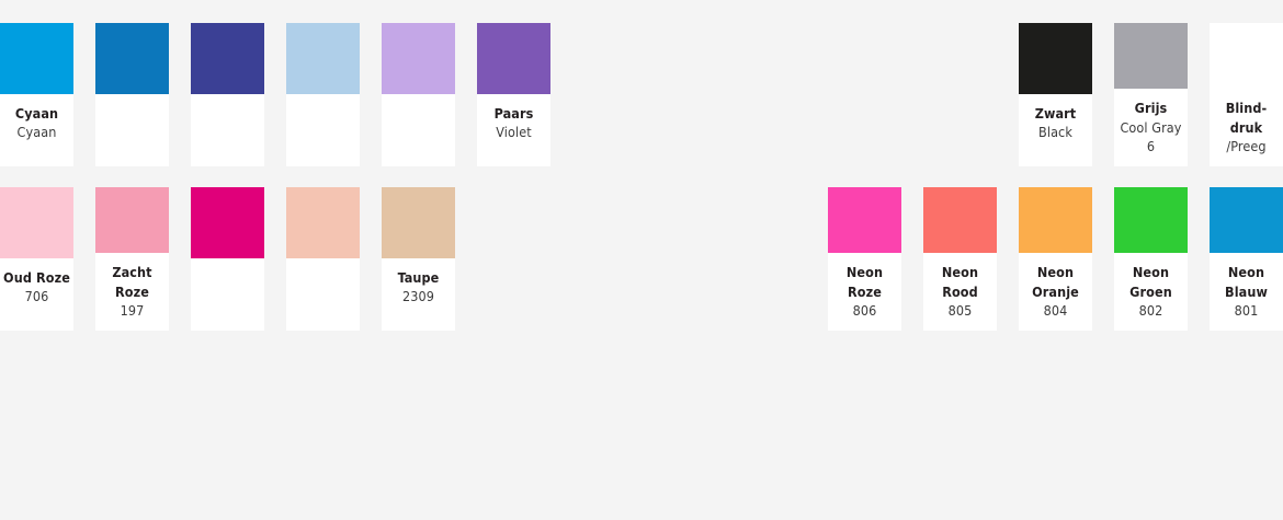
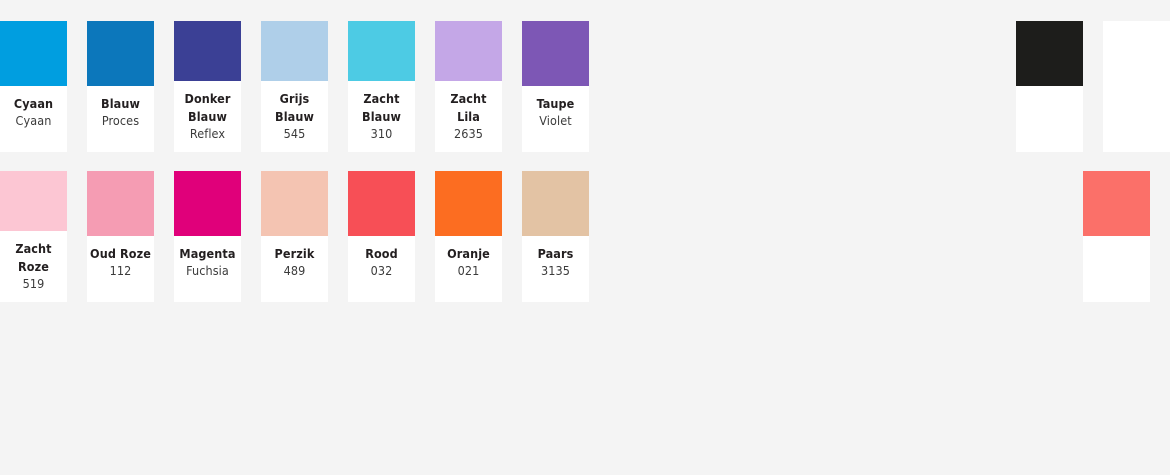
  Cyaan
  Cyaan
+ Blauw
+ Proces
+ Donker Blauw
+ Reflex
+ Grijs Blauw
+ 545
+ Zacht Blauw
+ 310
+ Zacht Lila
+ 2635
- Paars
+ Taupe
  Violet
- Zwart
- Black
- Grijs
- Cool Gray 6
- Blind-druk
- /Preeg
- Oud Roze
+ Zacht Roze
- 706
+ 519
- Zacht Roze
+ Oud Roze
- 197
+ 112
+ Magenta
+ Fuchsia
+ Perzik
+ 489
+ Rood
+ 032
+ Oranje
+ 021
- Taupe
+ Paars
- 2309
+ 3135
- Neon Roze
- 806
- Neon Rood
- 805
- Neon Oranje
- 804
- Neon Groen
- 802
- Neon Blauw
- 801
